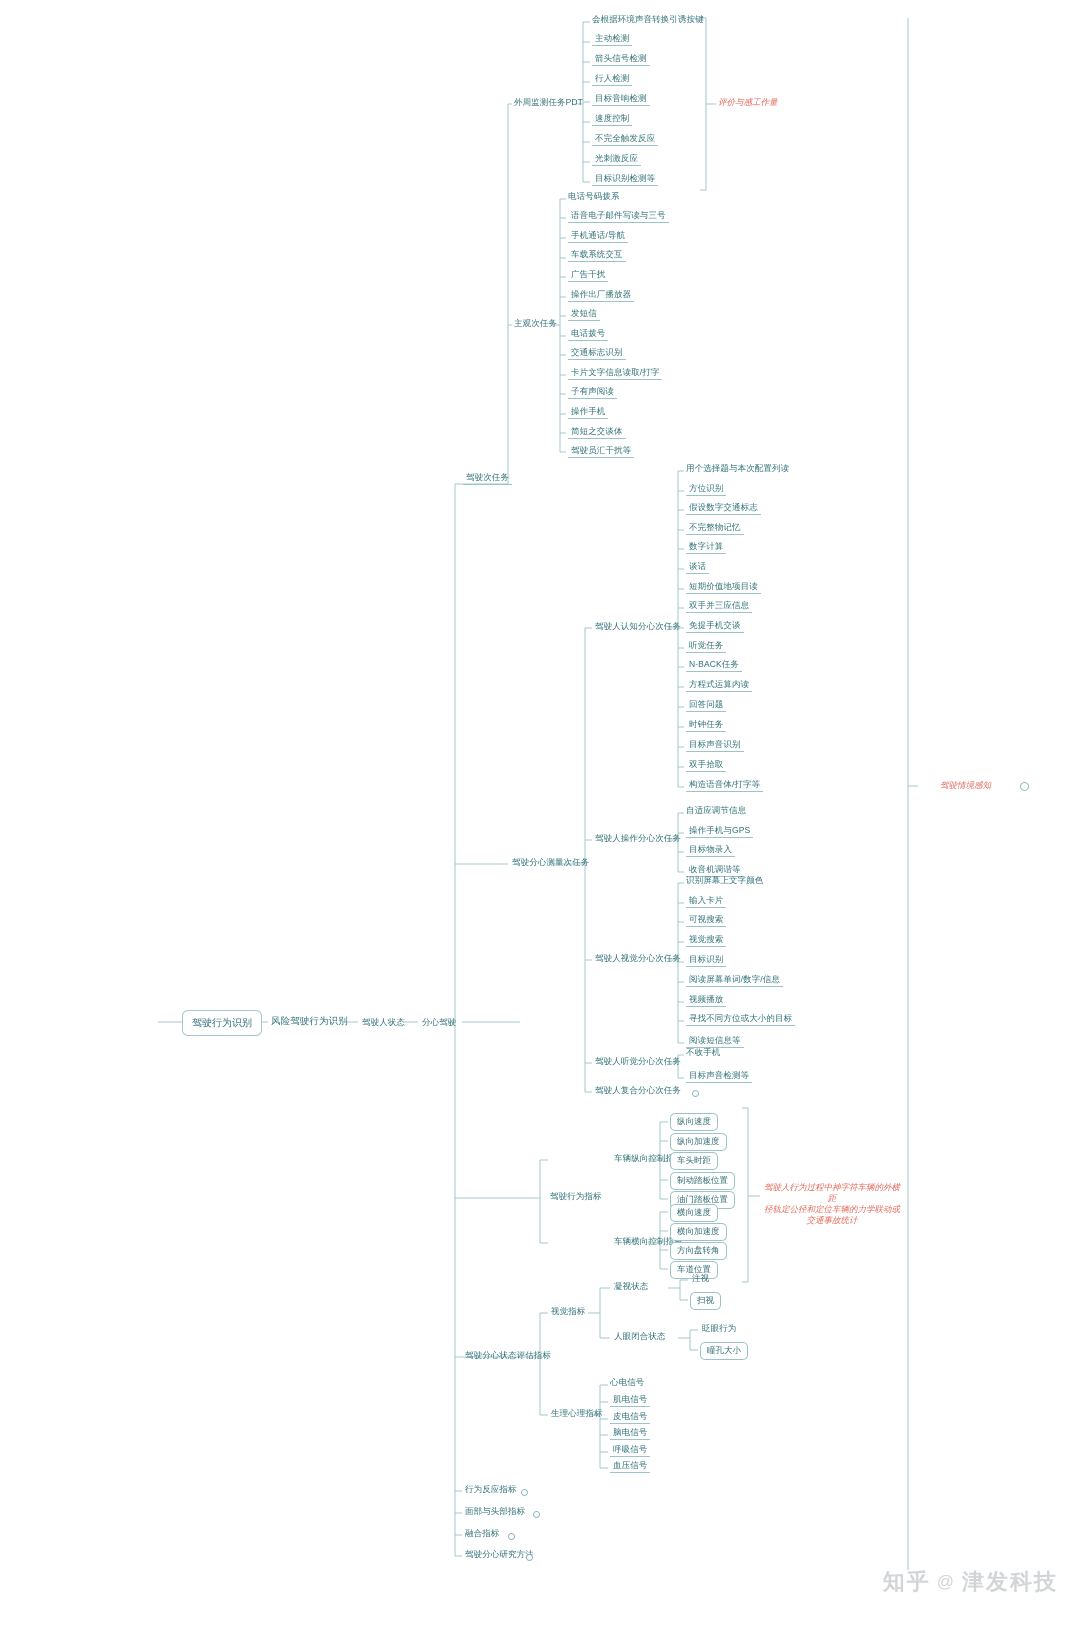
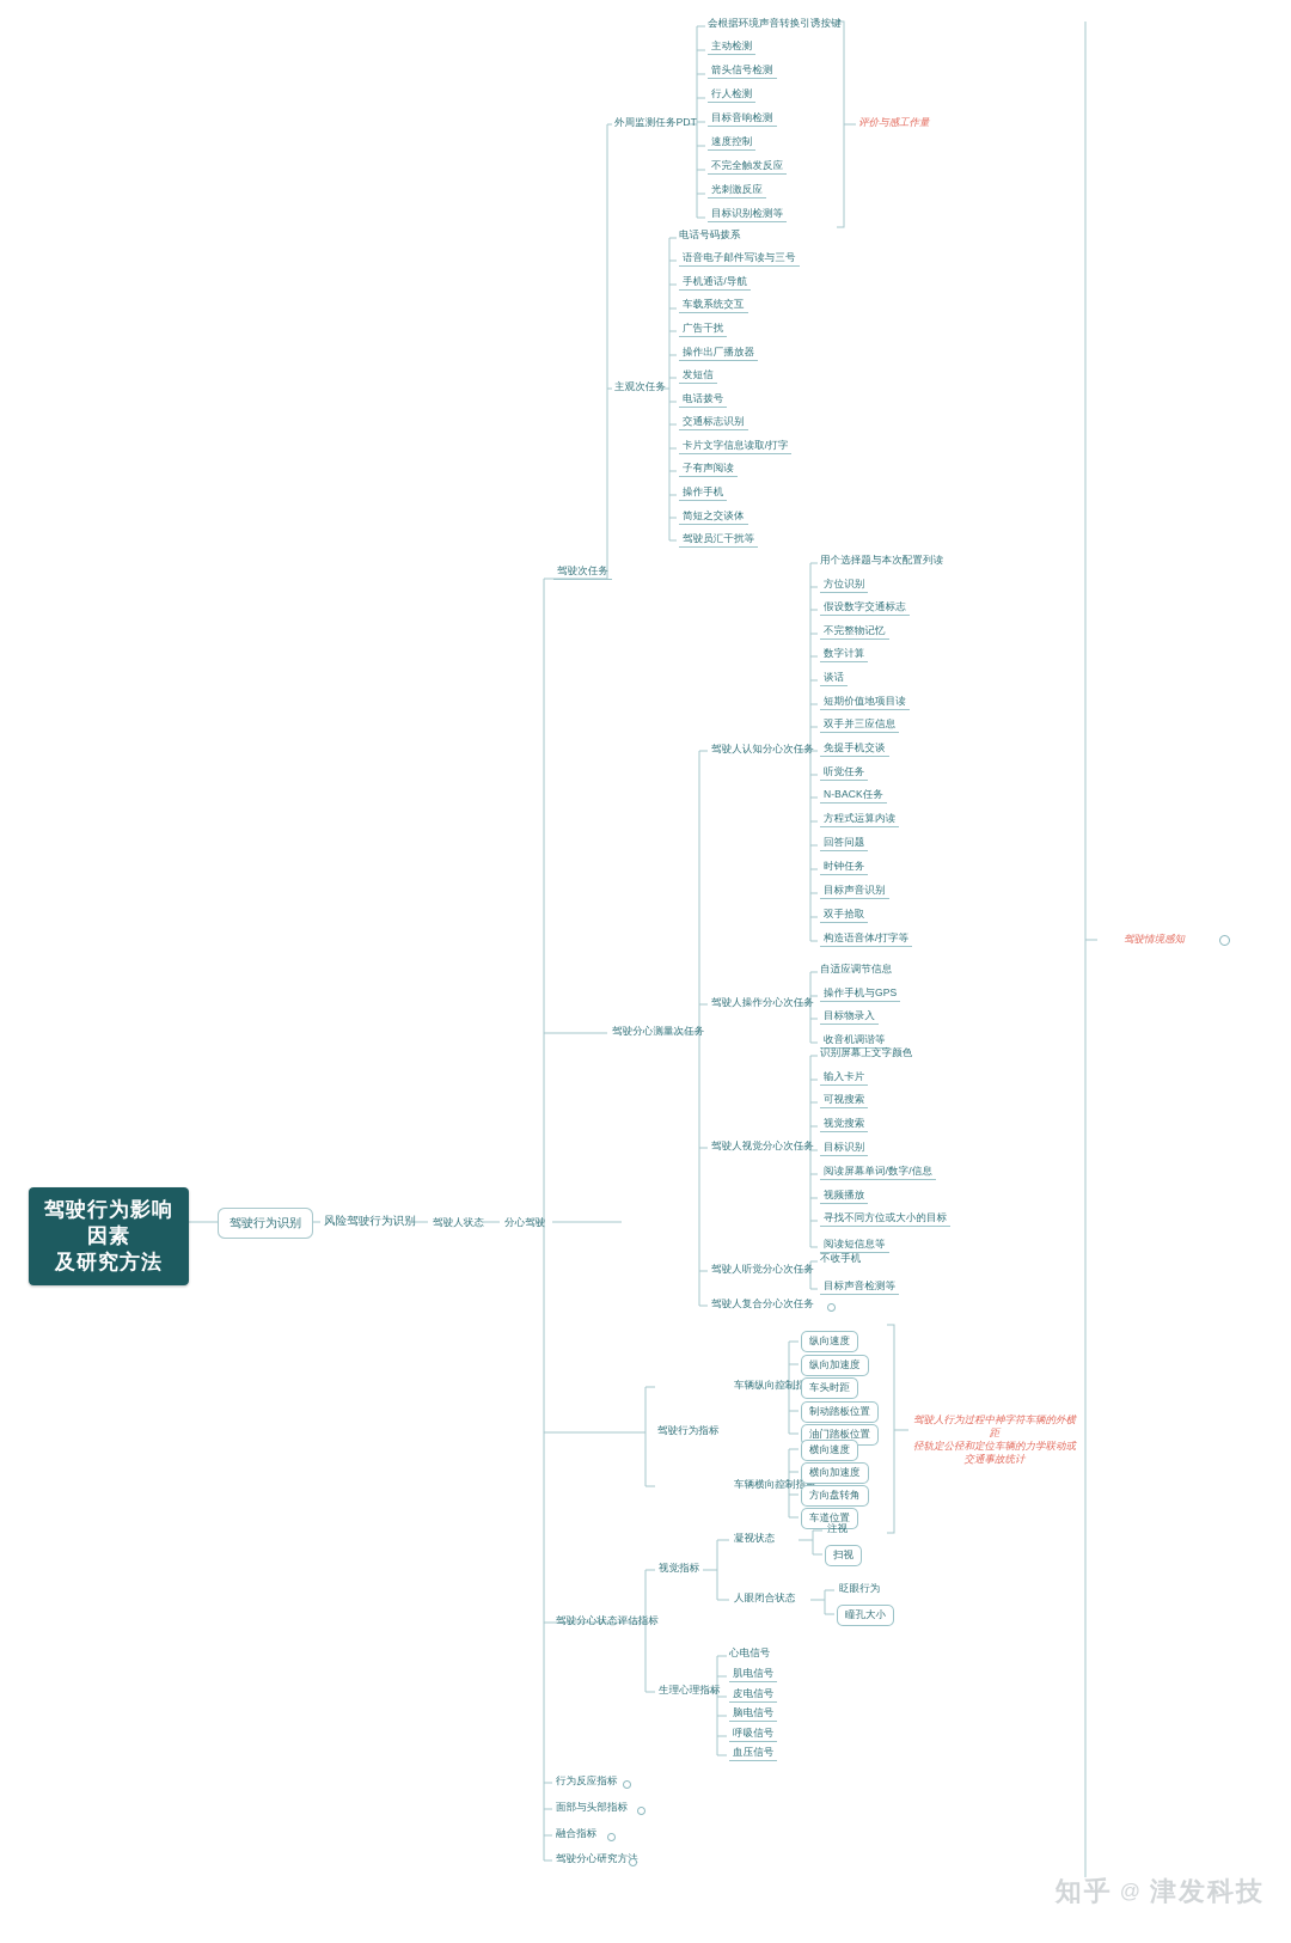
+ 驾驶行为影响因素
+ 及研究方法
  驾驶行为识别
  风险驾驶行为识别
  驾驶人状态
  分心驾驶
  驾驶次任务
  外周监测任务PDT
  会根据环境声音转换引诱按键
  主动检测
  箭头信号检测
  行人检测
  目标音响检测
  速度控制
  不完全触发反应
  光刺激反应
  目标识别检测等
  评价与感工作量
  主观次任务
  电话号码拨系
  语音电子邮件写读与三号
  手机通话/导航
  车载系统交互
  广告干扰
  操作出厂播放器
  发短信
  电话拨号
  交通标志识别
  卡片文字信息读取/打字
  子有声阅读
  操作手机
  简短之交谈体
  驾驶员汇干扰等
  驾驶分心测量次任务
  驾驶人认知分心次任务
  用个选择题与本次配置列读
  方位识别
  假设数字交通标志
  不完整物记忆
  数字计算
  谈话
  短期价值地项目读
  双手并三应信息
  免提手机交谈
  听觉任务
  N-BACK任务
  方程式运算内读
  回答问题
  时钟任务
  目标声音识别
  双手拾取
  构造语音体/打字等
  驾驶人操作分心次任务
  自适应调节信息
  操作手机与GPS
  目标物录入
  收音机调谐等
  驾驶人视觉分心次任务
  识别屏幕上文字颜色
  输入卡片
  可视搜索
  视觉搜索
  目标识别
  阅读屏幕单词/数字/信息
  视频播放
  寻找不同方位或大小的目标
  阅读短信息等
  驾驶人听觉分心次任务
  不收手机
  目标声音检测等
  驾驶人复合分心次任务
  驾驶行为指标
  车辆纵向控制
  车辆横向控制指标
  纵向速度
  纵向加速度
  车头时距
  制动踏板位置
  油门踏板位置
  横向速度
  横向加速度
  方向盘转角
  车道位置
  驾驶人行为过程中神字符车辆的外横距
  径轨定公径和定位车辆的力学联动或
  交通事故统计
  驾驶分心状态评估指标
  视觉指标
  凝视状态
  人眼闭合状态
  注视
  扫视
  眨眼行为
  瞳孔大小
  生理心理指标
  心电信号
  肌电信号
  皮电信号
  脑电信号
  呼吸信号
  血压信号
  行为反应指标
  面部与头部指标
  融合指标
  驾驶分心研究方
  驾驶情境感知
  知乎
  @
  津发科技
